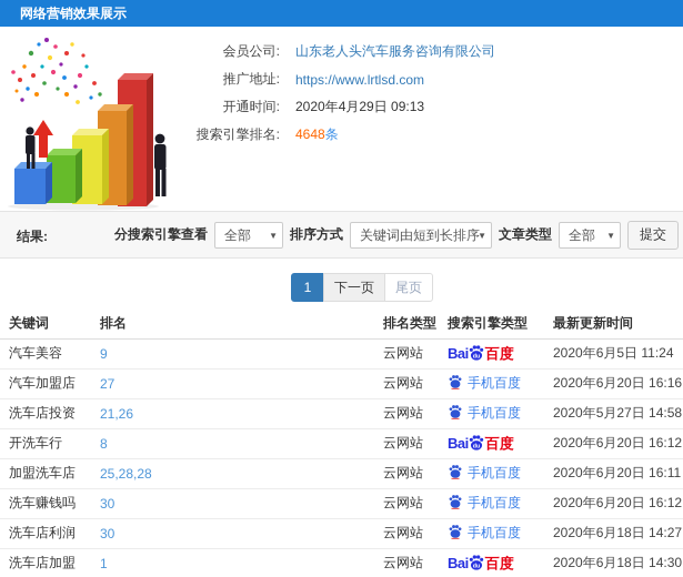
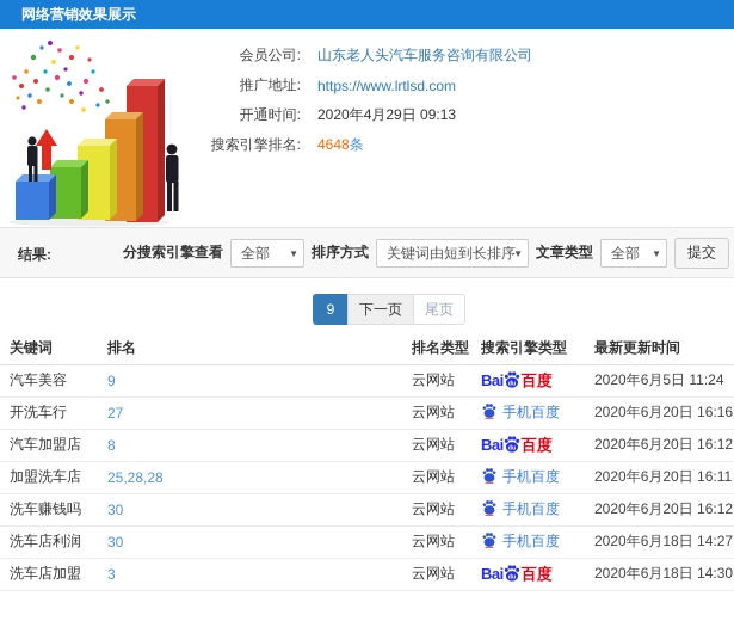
  网络营销效果展示
  会员公司:
  山东老人头汽车服务咨询有限公司
  推广地址:
  https://www.lrtlsd.com
  开通时间:
  2020年4月29日 09:13
  搜索引擎排名:
  4648条
  结果:
  分搜索引擎查看
  全部
  ▼
  排序方式
  关键词由短到长排序
  ▼
  文章类型
  全部
  ▼
  提交
- 1
+ 9
  下一页
  尾页
  关键词	排名	排名类型	搜索引擎类型	最新更新时间
  汽车美容	9	云网站	Bai 百度	2020年6月5日 11:24
- 汽车加盟店	27	云网站	手机百度	2020年6月20日 16:16
+ 开洗车行	27	云网站	手机百度	2020年6月20日 16:16
- 洗车店投资	21,26	云网站	手机百度	2020年5月27日 14:58
- 开洗车行	8	云网站	Bai 百度	2020年6月20日 16:12
+ 汽车加盟店	8	云网站	Bai 百度	2020年6月20日 16:12
  加盟洗车店	25,28,28	云网站	手机百度	2020年6月20日 16:11
  洗车赚钱吗	30	云网站	手机百度	2020年6月20日 16:12
  洗车店利润	30	云网站	手机百度	2020年6月18日 14:27
- 洗车店加盟	1	云网站	Bai 百度	2020年6月18日 14:30
+ 洗车店加盟	3	云网站	Bai 百度	2020年6月18日 14:30
